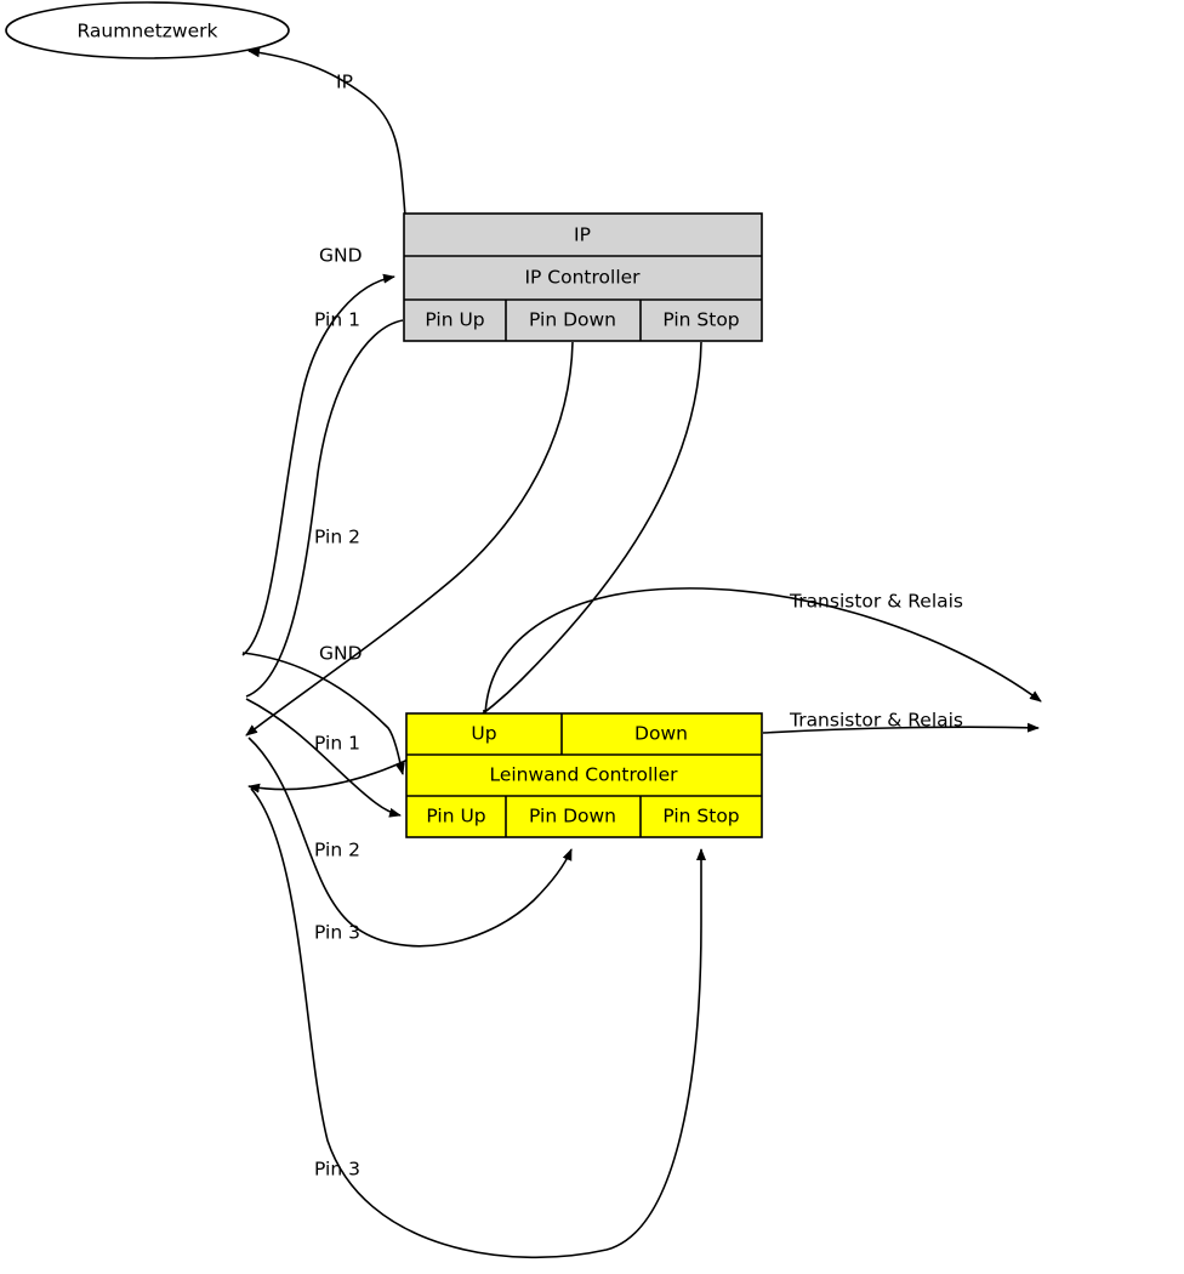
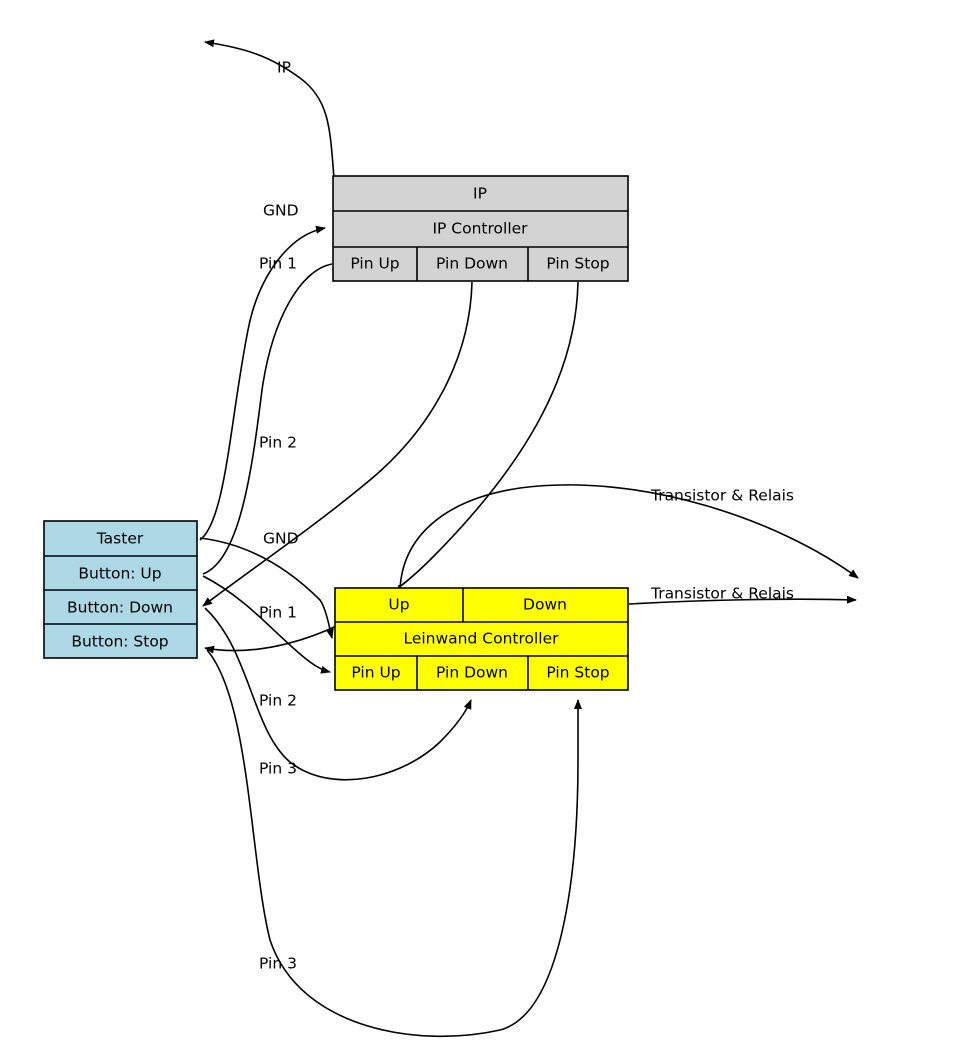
- Raumnetzwerk
  IP
  IP Controller
  Pin Up
  Pin Down
  Pin Stop
+ Taster
+ Button: Up
+ Button: Down
+ Button: Stop
  Up
  Down
  Leinwand Controller
  Pin Up
  Pin Down
  Pin Stop
  IP
  GND
  Pin 1
  Pin 2
  GND
  Pin 1
  Pin 2
  Pin 3
  Pin 3
  Transistor & Relais
  Transistor & Relais
